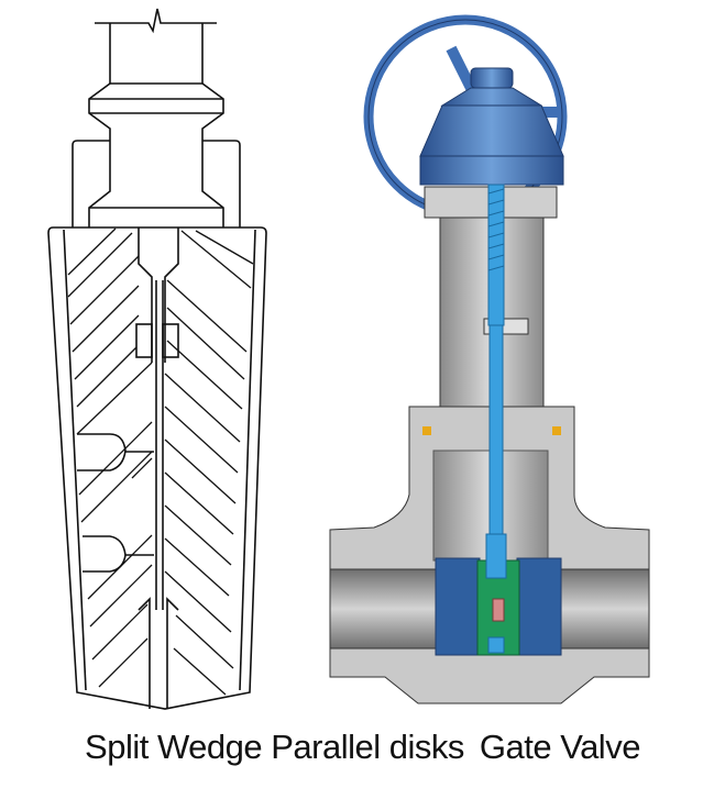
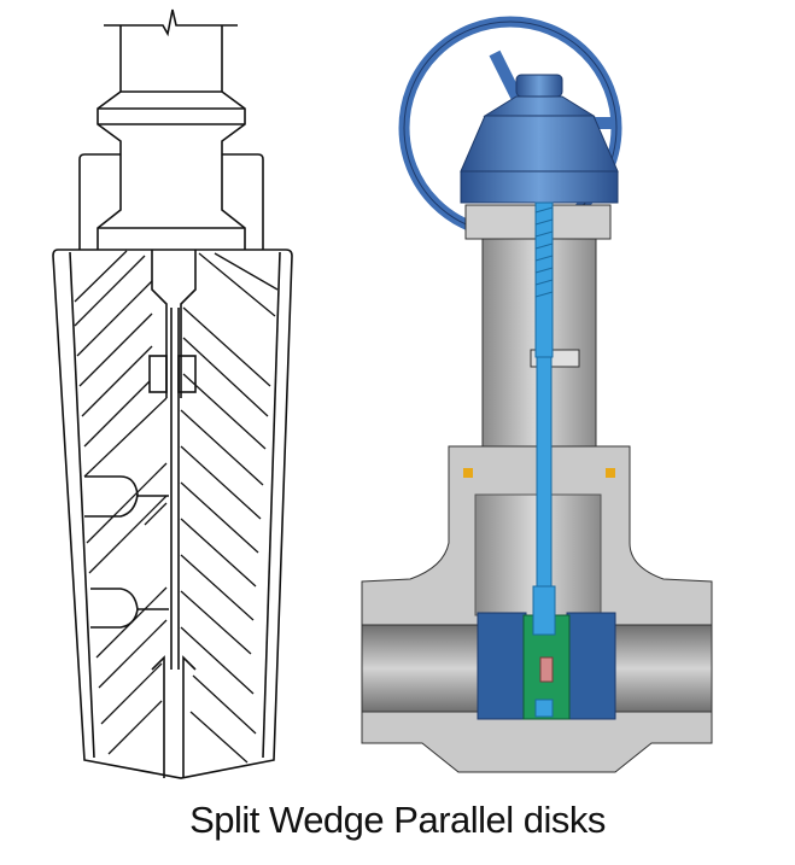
  Split Wedge Parallel disks
- Gate Valve
